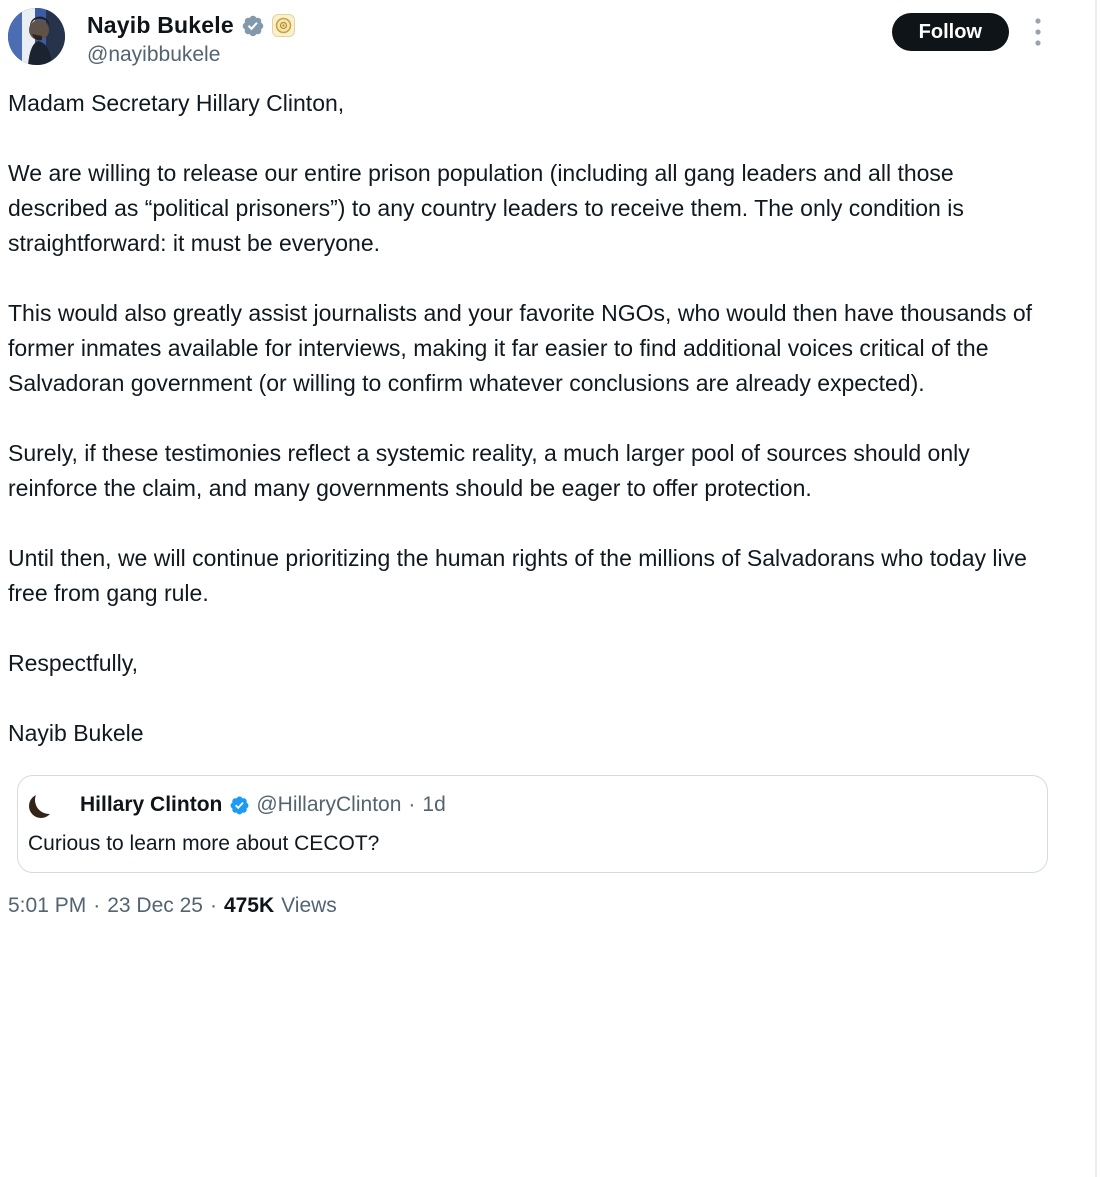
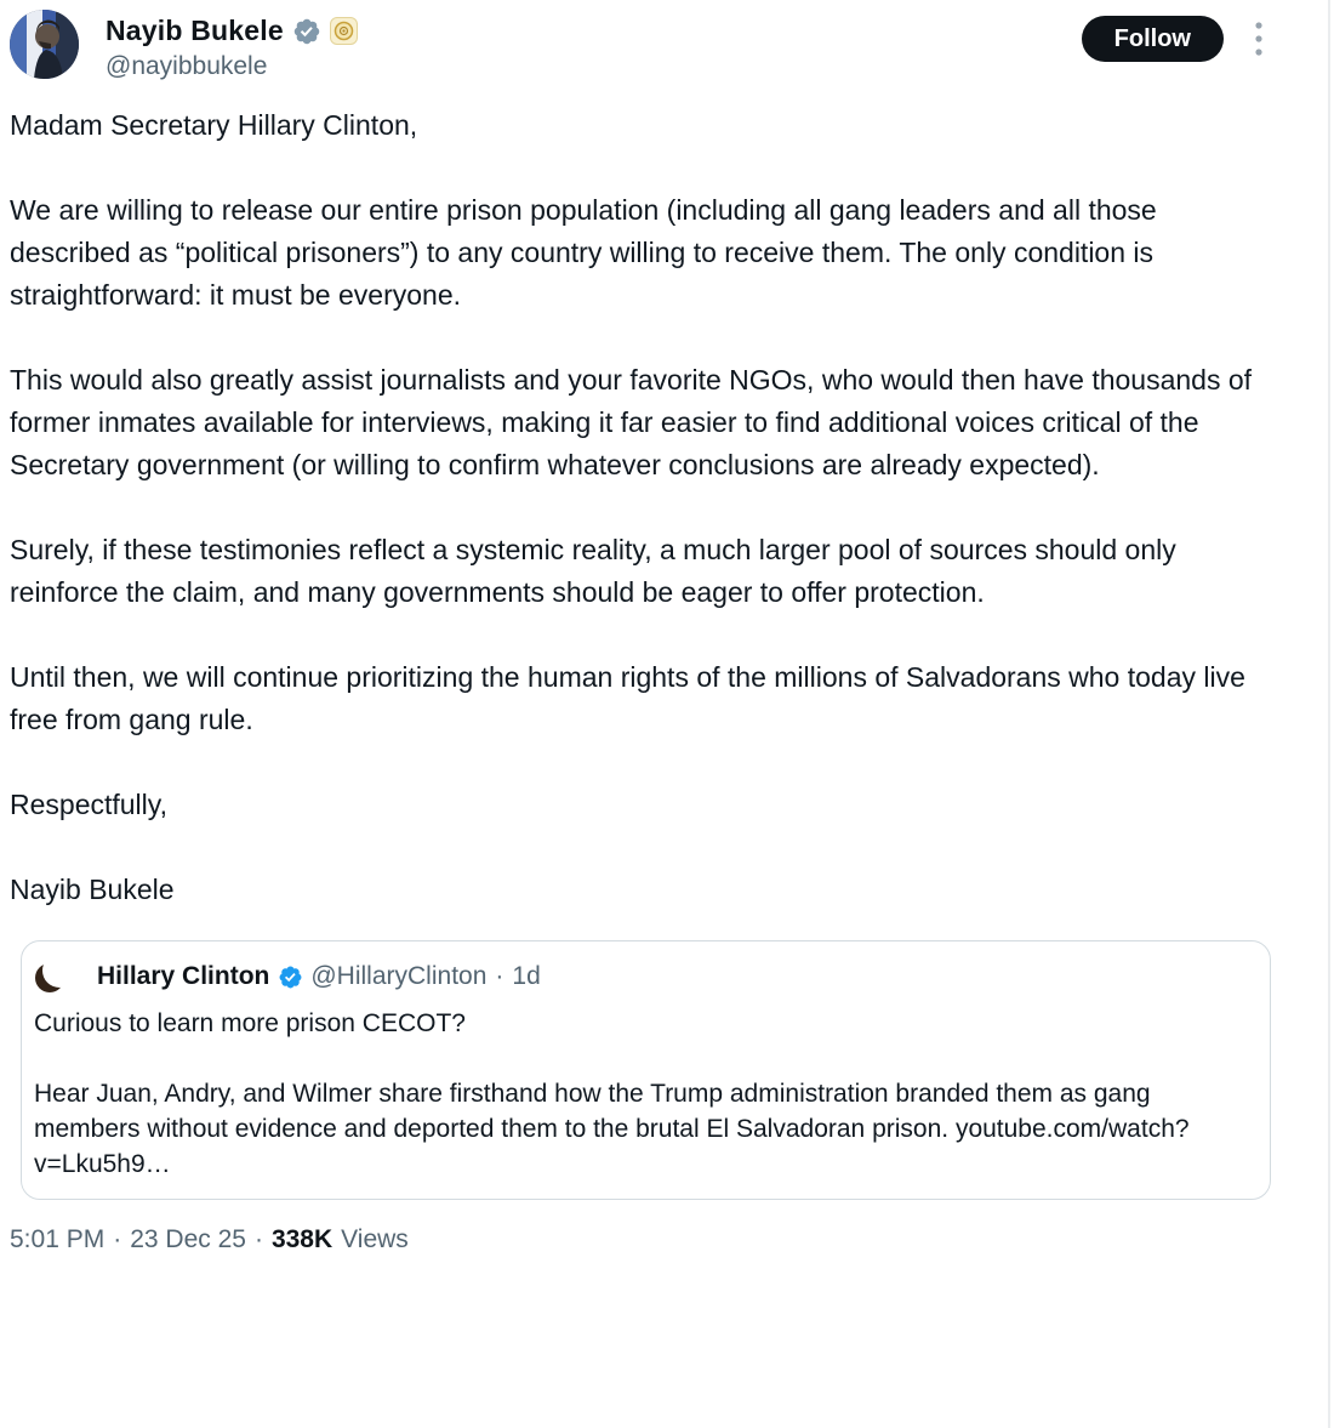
  Nayib Bukele
  @nayibbukele
  Follow
  Madam Secretary Hillary Clinton,
- We are willing to release our entire prison population (including all gang leaders and all those described as “political prisoners”) to any country leaders to receive them. The only condition is straightforward: it must be everyone.
+ We are willing to release our entire prison population (including all gang leaders and all those described as “political prisoners”) to any country willing to receive them. The only condition is straightforward: it must be everyone.
- This would also greatly assist journalists and your favorite NGOs, who would then have thousands of former inmates available for interviews, making it far easier to find additional voices critical of the Salvadoran government (or willing to confirm whatever conclusions are already expected).
+ This would also greatly assist journalists and your favorite NGOs, who would then have thousands of former inmates available for interviews, making it far easier to find additional voices critical of the Secretary government (or willing to confirm whatever conclusions are already expected).
  Surely, if these testimonies reflect a systemic reality, a much larger pool of sources should only reinforce the claim, and many governments should be eager to offer protection.
  Until then, we will continue prioritizing the human rights of the millions of Salvadorans who today live free from gang rule.
  Respectfully,
  Nayib Bukele
  Hillary Clinton
  @HillaryClinton
  ·
  1d
- Curious to learn more about CECOT?
+ Curious to learn more prison CECOT?
+ Hear Juan, Andry, and Wilmer share firsthand how the Trump administration branded them as gang members without evidence and deported them to the brutal El Salvadoran prison. youtube.com/watch?v=Lku5h9…
  5:01 PM
  ·
  23 Dec 25
  ·
- 475K
+ 338K
  Views
